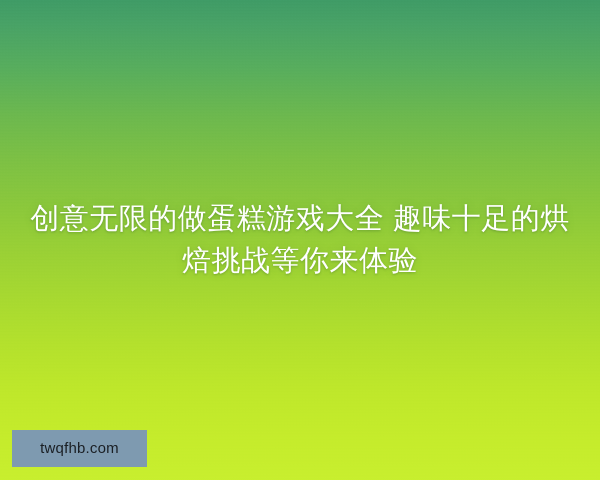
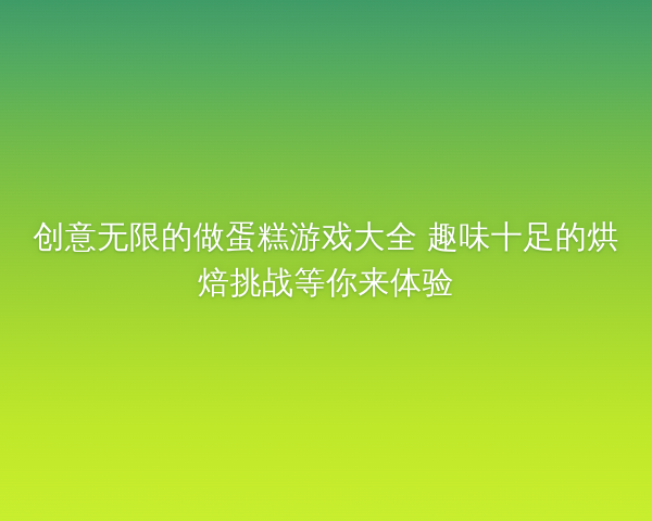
  创意无限的做蛋糕游戏大全 趣味十足的烘焙挑战等你来体验
- twqfhb.com
